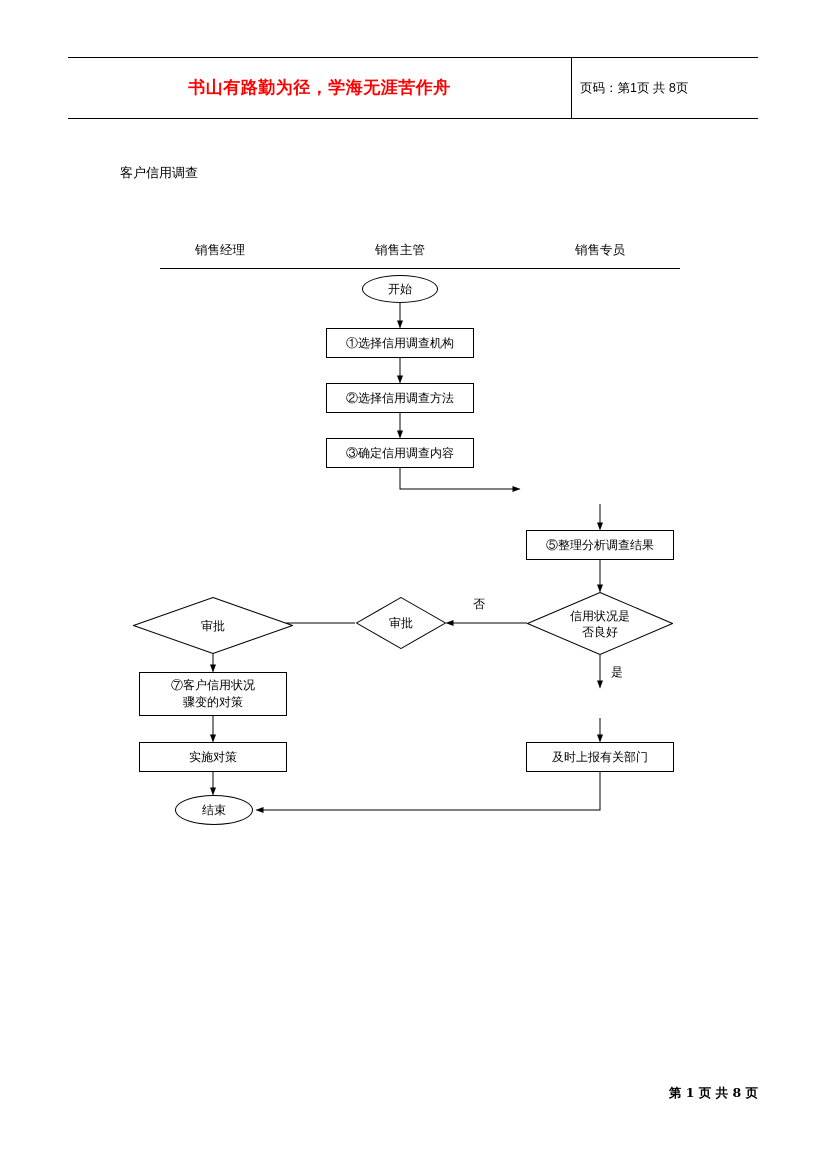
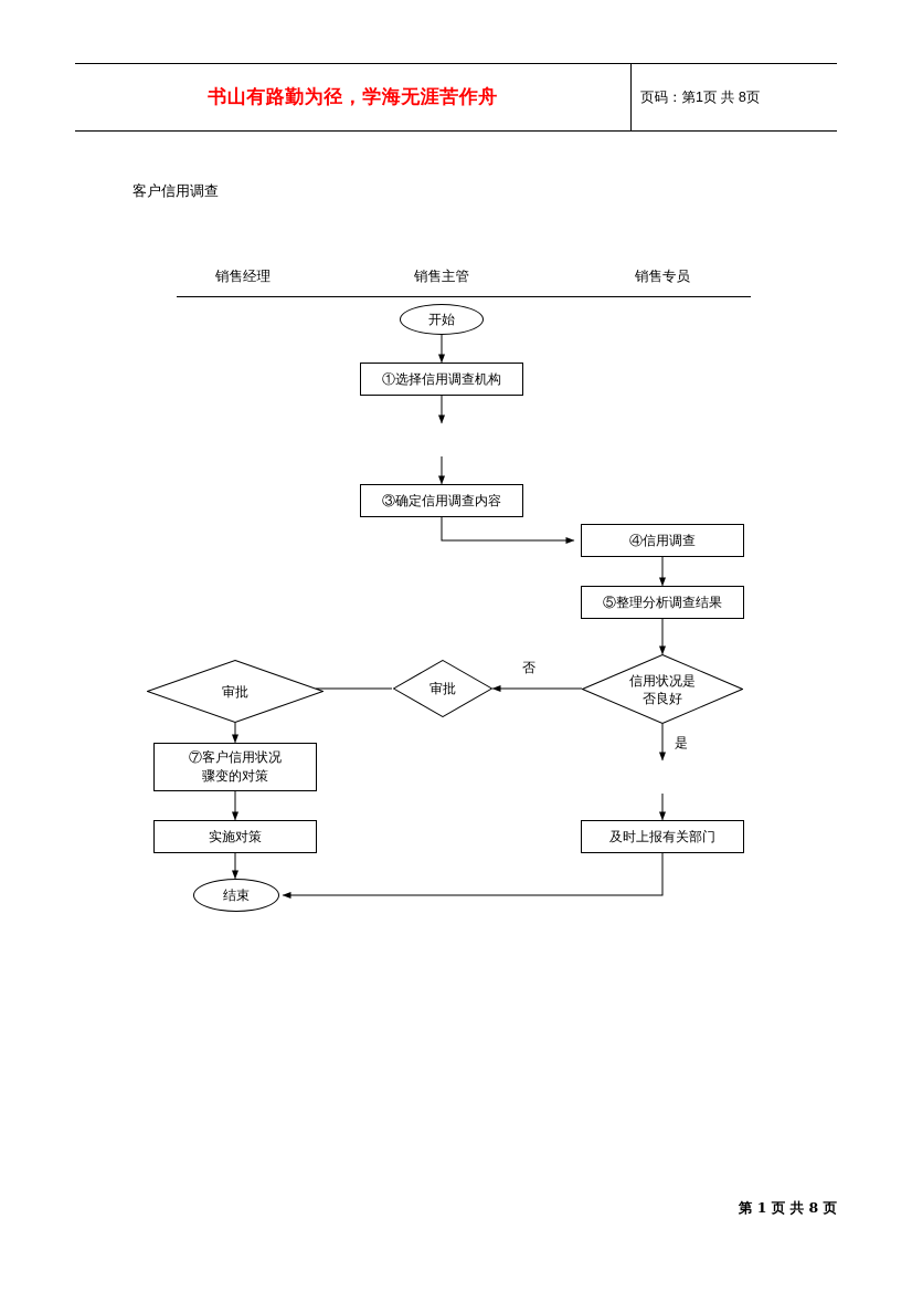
  书山有路勤为径，学海无涯苦作舟
  页码：第1页 共 8页
  客户信用调查
  销售经理
  销售主管
  销售专员
  开始
  ①选择信用调查机构
- ②选择信用调查方法
  ③确定信用调查内容
+ ④信用调查
  ⑤整理分析调查结果
  信用状况是
  否良好
  审批
  审批
  ⑦客户信用状况
  骤变的对策
  及时上报有关部门
  实施对策
  结束
  否
  是
  第 1 页 共 8 页
